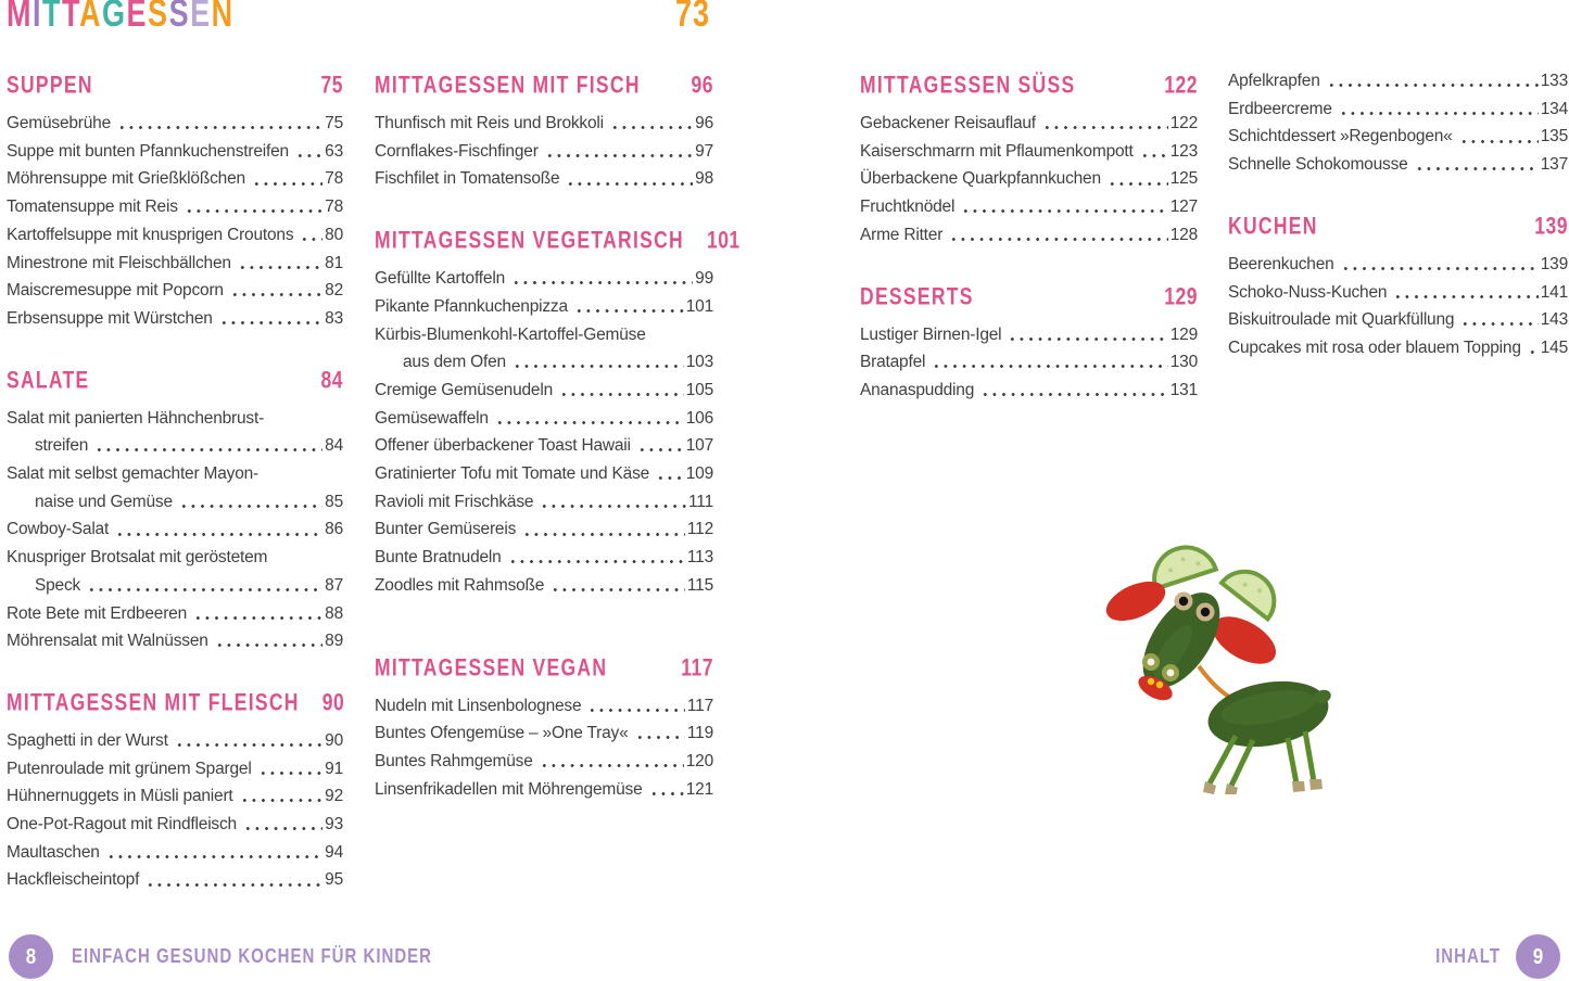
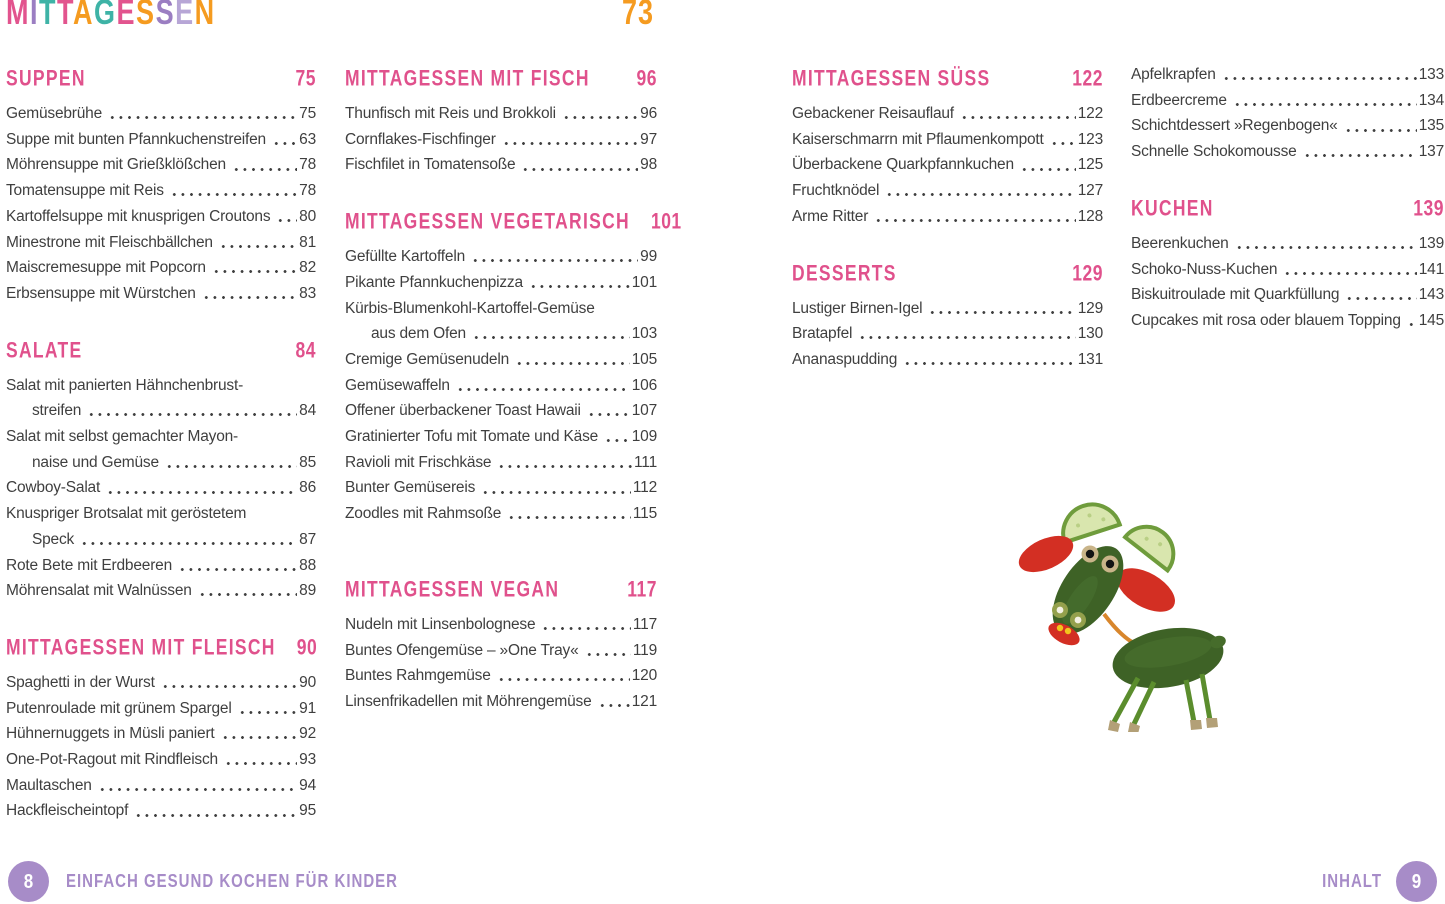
  MITTAGESSEN
  73
  SUPPEN
  75
  Gemüsebrühe
  75
  Suppe mit bunten Pfannkuchenstreifen
  63
  Möhrensuppe mit Grießklößchen
  78
  Tomatensuppe mit Reis
  78
  Kartoffelsuppe mit knusprigen Croutons
  80
  Minestrone mit Fleischbällchen
  81
  Maiscremesuppe mit Popcorn
  82
  Erbsensuppe mit Würstchen
  83
  SALATE
  84
  Salat mit panierten Hähnchenbrust-
  streifen
  84
  Salat mit selbst gemachter Mayon-
  naise und Gemüse
  85
  Cowboy-Salat
  86
  Knuspriger Brotsalat mit geröstetem
  Speck
  87
  Rote Bete mit Erdbeeren
  88
  Möhrensalat mit Walnüssen
  89
  MITTAGESSEN MIT FLEISCH
  90
  Spaghetti in der Wurst
  90
  Putenroulade mit grünem Spargel
  91
  Hühnernuggets in Müsli paniert
  92
  One-Pot-Ragout mit Rindfleisch
  93
  Maultaschen
  94
  Hackfleischeintopf
  95
  MITTAGESSEN MIT FISCH
  96
  Thunfisch mit Reis und Brokkoli
  96
  Cornflakes-Fischfinger
  97
  Fischfilet in Tomatensoße
  98
  MITTAGESSEN VEGETARISCH
  101
  Gefüllte Kartoffeln
  99
  Pikante Pfannkuchenpizza
  101
  Kürbis-Blumenkohl-Kartoffel-Gemüse
  aus dem Ofen
  103
  Cremige Gemüsenudeln
  105
  Gemüsewaffeln
  106
  Offener überbackener Toast Hawaii
  107
  Gratinierter Tofu mit Tomate und Käse
  109
  Ravioli mit Frischkäse
  111
  Bunter Gemüsereis
  112
- Bunte Bratnudeln
- 113
  Zoodles mit Rahmsoße
  115
  MITTAGESSEN VEGAN
  117
  Nudeln mit Linsenbolognese
  117
  Buntes Ofengemüse – »One Tray«
  119
  Buntes Rahmgemüse
  120
  Linsenfrikadellen mit Möhrengemüse
  121
  MITTAGESSEN SÜSS
  122
  Gebackener Reisauflauf
  122
  Kaiserschmarrn mit Pflaumenkompott
  123
  Überbackene Quarkpfannkuchen
  125
  Fruchtknödel
  127
  Arme Ritter
  128
  DESSERTS
  129
  Lustiger Birnen-Igel
  129
  Bratapfel
  130
  Ananaspudding
  131
  Apfelkrapfen
  133
  Erdbeercreme
  134
  Schichtdessert »Regenbogen«
  135
  Schnelle Schokomousse
  137
  KUCHEN
  139
  Beerenkuchen
  139
  Schoko-Nuss-Kuchen
  141
  Biskuitroulade mit Quarkfüllung
  143
  Cupcakes mit rosa oder blauem Topping
  145
  8
  EINFACH GESUND KOCHEN FÜR KINDER
  INHALT
  9
